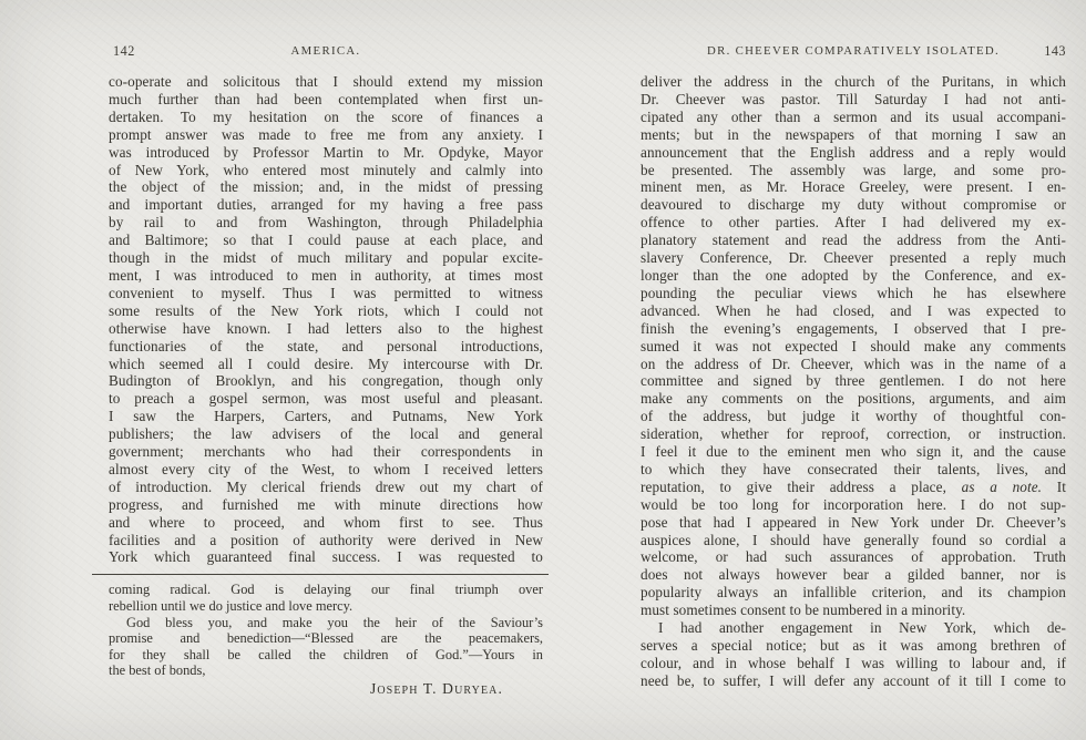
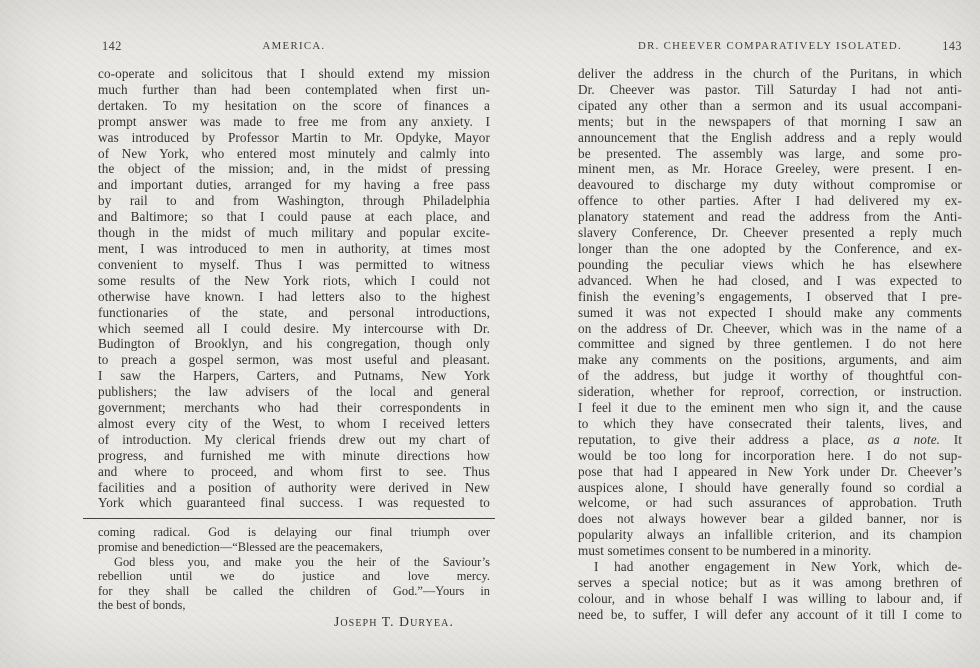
  142
  AMERICA.
  co-operate and solicitous that I should extend my mission
  much further than had been contemplated when first un-
  dertaken. To my hesitation on the score of finances a
  prompt answer was made to free me from any anxiety. I
  was introduced by Professor Martin to Mr. Opdyke, Mayor
  of New York, who entered most minutely and calmly into
  the object of the mission; and, in the midst of pressing
  and important duties, arranged for my having a free pass
  by rail to and from Washington, through Philadelphia
  and Baltimore; so that I could pause at each place, and
  though in the midst of much military and popular excite-
  ment, I was introduced to men in authority, at times most
  convenient to myself. Thus I was permitted to witness
  some results of the New York riots, which I could not
  otherwise have known. I had letters also to the highest
  functionaries of the state, and personal introductions,
  which seemed all I could desire. My intercourse with Dr.
  Budington of Brooklyn, and his congregation, though only
  to preach a gospel sermon, was most useful and pleasant.
  I saw the Harpers, Carters, and Putnams, New York
  publishers; the law advisers of the local and general
  government; merchants who had their correspondents in
  almost every city of the West, to whom I received letters
  of introduction. My clerical friends drew out my chart of
  progress, and furnished me with minute directions how
  and where to proceed, and whom first to see. Thus
  facilities and a position of authority were derived in New
  York which guaranteed final success. I was requested to
  coming radical. God is delaying our final triumph over
- rebellion until we do justice and love mercy.
+ promise and benediction—“Blessed are the peacemakers,
  God bless you, and make you the heir of the Saviour’s
- promise and benediction—“Blessed are the peacemakers,
+ rebellion until we do justice and love mercy.
  for they shall be called the children of God.”—Yours in
  the best of bonds,
  Joseph T. Duryea.
  DR. CHEEVER COMPARATIVELY ISOLATED.
  143
  deliver the address in the church of the Puritans, in which
  Dr. Cheever was pastor. Till Saturday I had not anti-
  cipated any other than a sermon and its usual accompani-
  ments; but in the newspapers of that morning I saw an
  announcement that the English address and a reply would
  be presented. The assembly was large, and some pro-
  minent men, as Mr. Horace Greeley, were present. I en-
  deavoured to discharge my duty without compromise or
  offence to other parties. After I had delivered my ex-
  planatory statement and read the address from the Anti-
  slavery Conference, Dr. Cheever presented a reply much
  longer than the one adopted by the Conference, and ex-
  pounding the peculiar views which he has elsewhere
  advanced. When he had closed, and I was expected to
  finish the evening’s engagements, I observed that I pre-
  sumed it was not expected I should make any comments
  on the address of Dr. Cheever, which was in the name of a
  committee and signed by three gentlemen. I do not here
  make any comments on the positions, arguments, and aim
  of the address, but judge it worthy of thoughtful con-
  sideration, whether for reproof, correction, or instruction.
  I feel it due to the eminent men who sign it, and the cause
  to which they have consecrated their talents, lives, and
  reputation, to give their address a place, as a note. It
  would be too long for incorporation here. I do not sup-
  pose that had I appeared in New York under Dr. Cheever’s
  auspices alone, I should have generally found so cordial a
  welcome, or had such assurances of approbation. Truth
  does not always however bear a gilded banner, nor is
  popularity always an infallible criterion, and its champion
  must sometimes consent to be numbered in a minority.
  I had another engagement in New York, which de-
  serves a special notice; but as it was among brethren of
  colour, and in whose behalf I was willing to labour and, if
  need be, to suffer, I will defer any account of it till I come to
